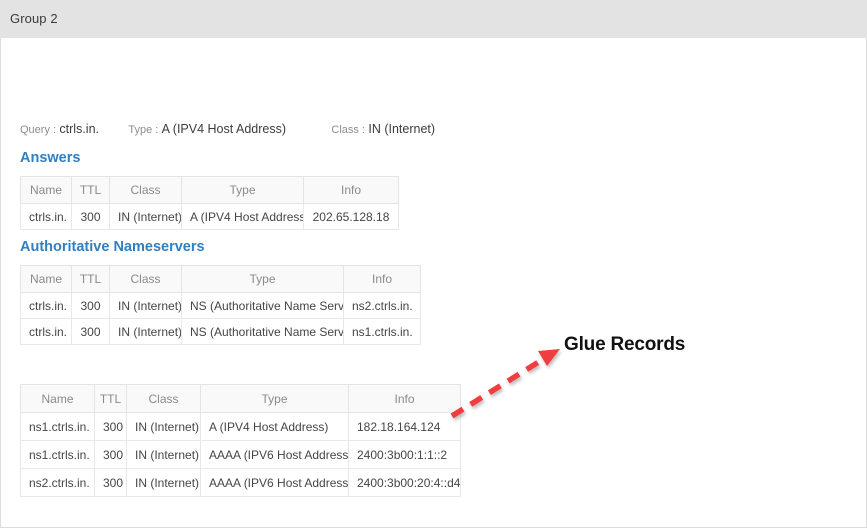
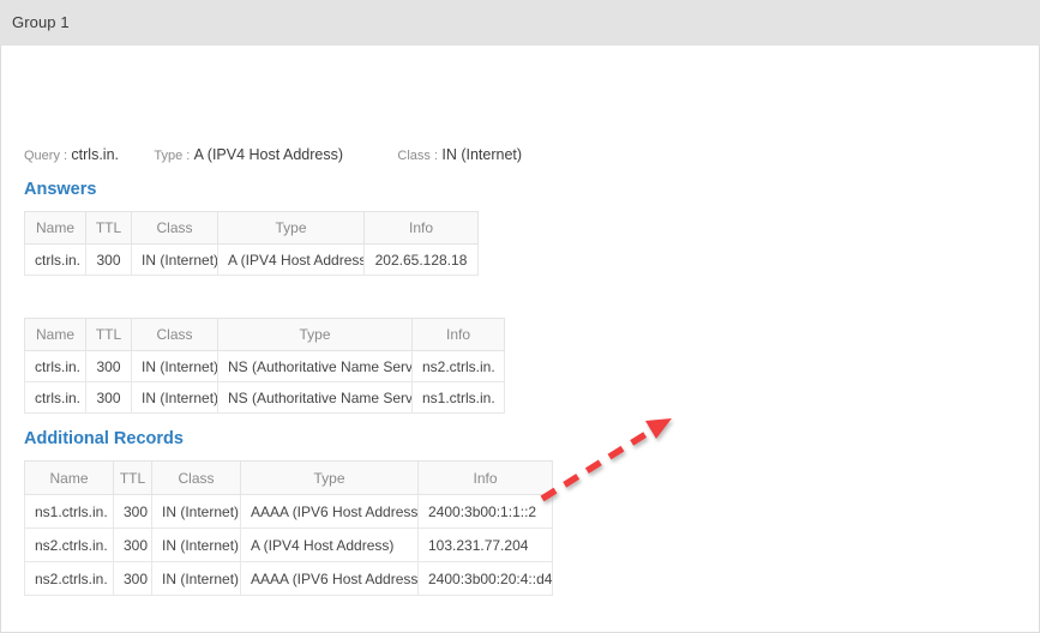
- Group 2
+ Group 1
  Query : ctrls.in. Type : A (IPV4 Host Address) Class : IN (Internet)
  Answers
  Name	TTL	Class	Type	Info
  ctrls.in.	300	IN (Internet)	A (IPV4 Host Address	202.65.128.18
- Authoritative Nameservers
  Name	TTL	Class	Type	Info
  ctrls.in.	300	IN (Internet)	NS (Authoritative Name Serv	ns2.ctrls.in.
  ctrls.in.	300	IN (Internet)	NS (Authoritative Name Serv	ns1.ctrls.in.
+ Additional Records
  Name	TTL	Class	Type	Info
- ns1.ctrls.in.	300	IN (Internet)	A (IPV4 Host Address)	182.18.164.124
  ns1.ctrls.in.	300	IN (Internet)	AAAA (IPV6 Host Address	2400:3b00:1:1::2
+ ns2.ctrls.in.	300	IN (Internet)	A (IPV4 Host Address)	103.231.77.204
  ns2.ctrls.in.	300	IN (Internet)	AAAA (IPV6 Host Address	2400:3b00:20:4::d4
- Glue Records
